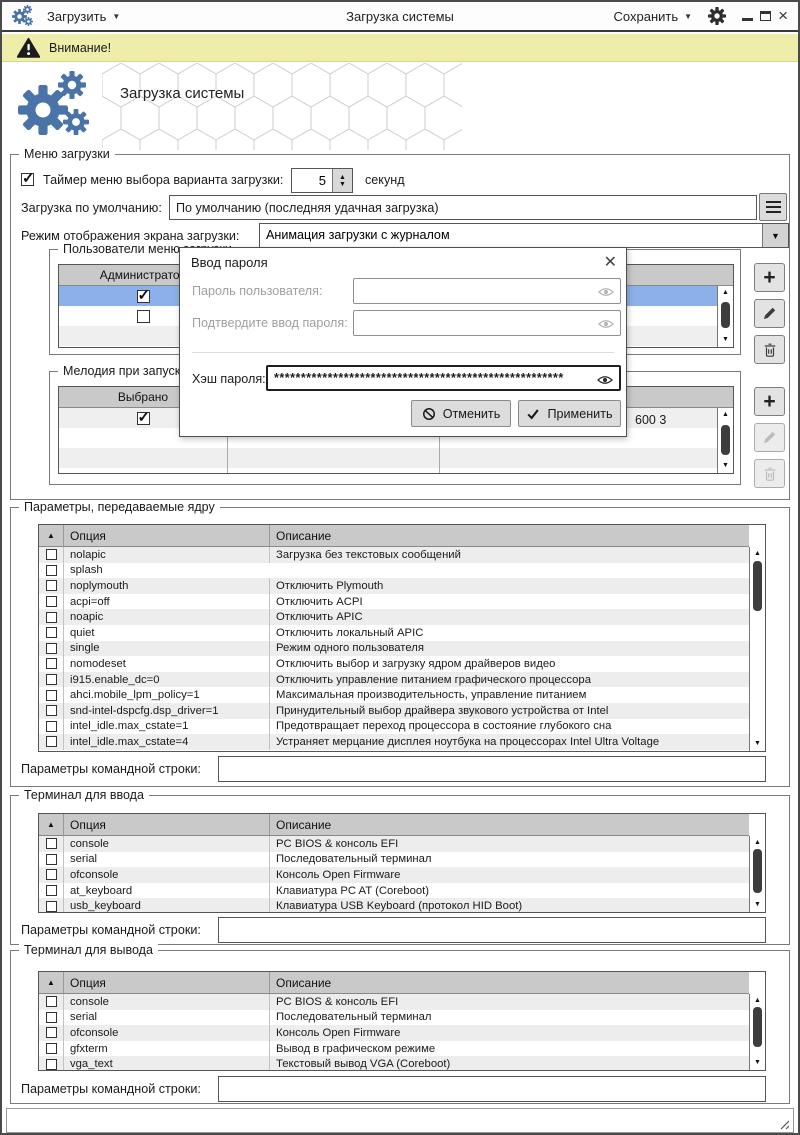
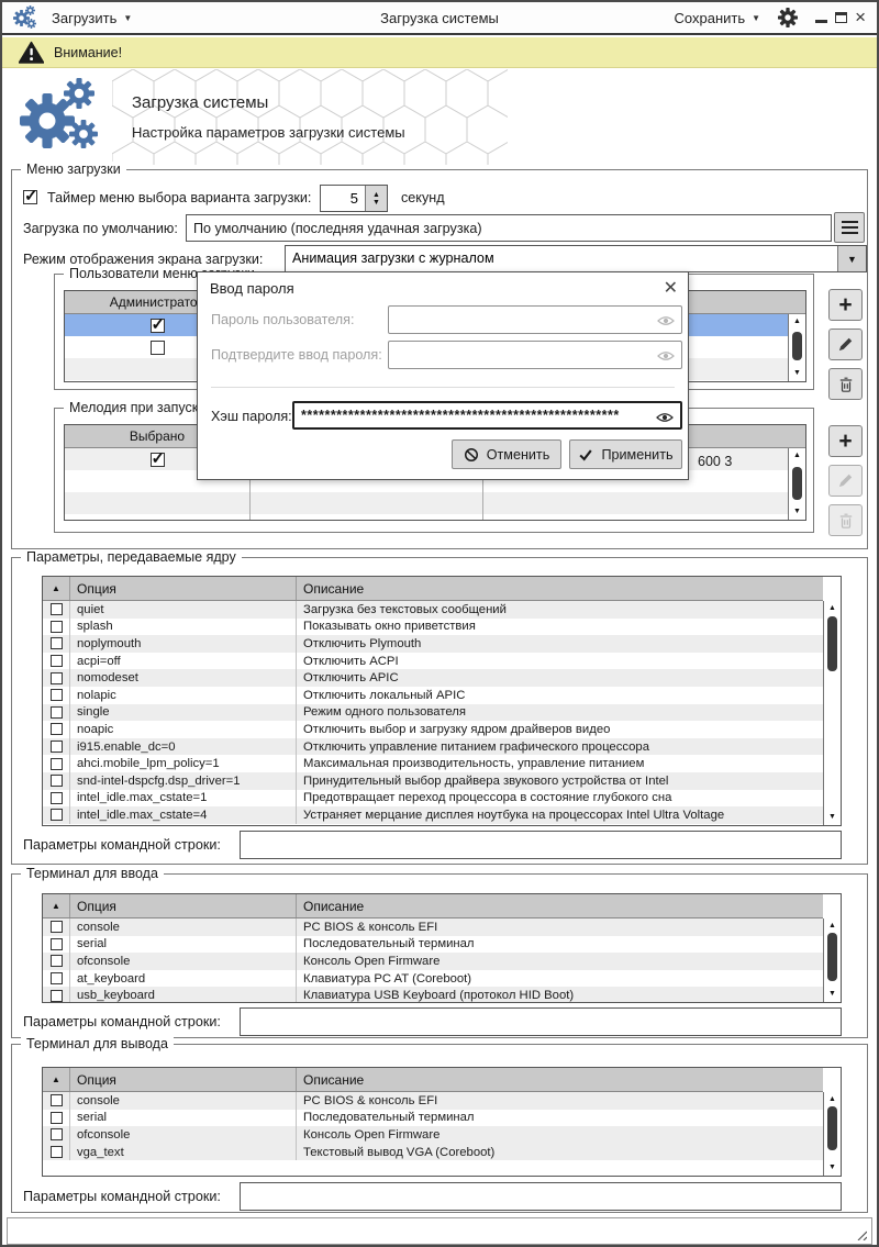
  Загрузить
  ▼
  Загрузка системы
  Сохранить
  ▼
  ×
  Внимание!
  Загрузка системы
+ Настройка параметров загрузки системы
  Меню загрузки
  Таймер меню выбора варианта загрузки:
  5
  секунд
  Загрузка по умолчанию:
  По умолчанию (последняя удачная загрузка)
  Режим отображения экрана загрузки:
  Анимация загрузки с журналом
  ▼
  Администрато
  +
  Мелодия при запуск
  Выбрано
  600 3
  +
  Параметры, передаваемые ядру
  ▲
  Опция
  Описание
- nolapic
+ quiet
  Загрузка без текстовых сообщений
  splash
+ Показывать окно приветствия
  noplymouth
  Отключить Plymouth
  acpi=off
  Отключить ACPI
- noapic
+ nomodeset
  Отключить APIC
- quiet
+ nolapic
  Отключить локальный APIC
  single
  Режим одного пользователя
- nomodeset
+ noapic
  Отключить выбор и загрузку ядром драйверов видео
  i915.enable_dc=0
  Отключить управление питанием графического процессора
  ahci.mobile_lpm_policy=1
  Максимальная производительность, управление питанием
  snd-intel-dspcfg.dsp_driver=1
  Принудительный выбор драйвера звукового устройства от Intel
  intel_idle.max_cstate=1
  Предотвращает переход процессора в состояние глубокого сна
  intel_idle.max_cstate=4
  Устраняет мерцание дисплея ноутбука на процессорах Intel Ultra Voltage
  Параметры командной строки:
  Терминал для ввода
  ▲
  Опция
  Описание
  console
  PC BIOS & консоль EFI
  serial
  Последовательный терминал
  ofconsole
  Консоль Open Firmware
  at_keyboard
  Клавиатура PC AT (Coreboot)
  usb_keyboard
  Клавиатура USB Keyboard (протокол HID Boot)
  Параметры командной строки:
  Терминал для вывода
  ▲
  Опция
  Описание
  console
  PC BIOS & консоль EFI
  serial
  Последовательный терминал
  ofconsole
  Консоль Open Firmware
- gfxterm
- Вывод в графическом режиме
  vga_text
  Текстовый вывод VGA (Coreboot)
  Параметры командной строки:
  Ввод пароля
  ✕
  Пароль пользователя:
  Подтвердите ввод пароля:
  Хэш пароля:
  ******************************************************
  Отменить
  Применить
